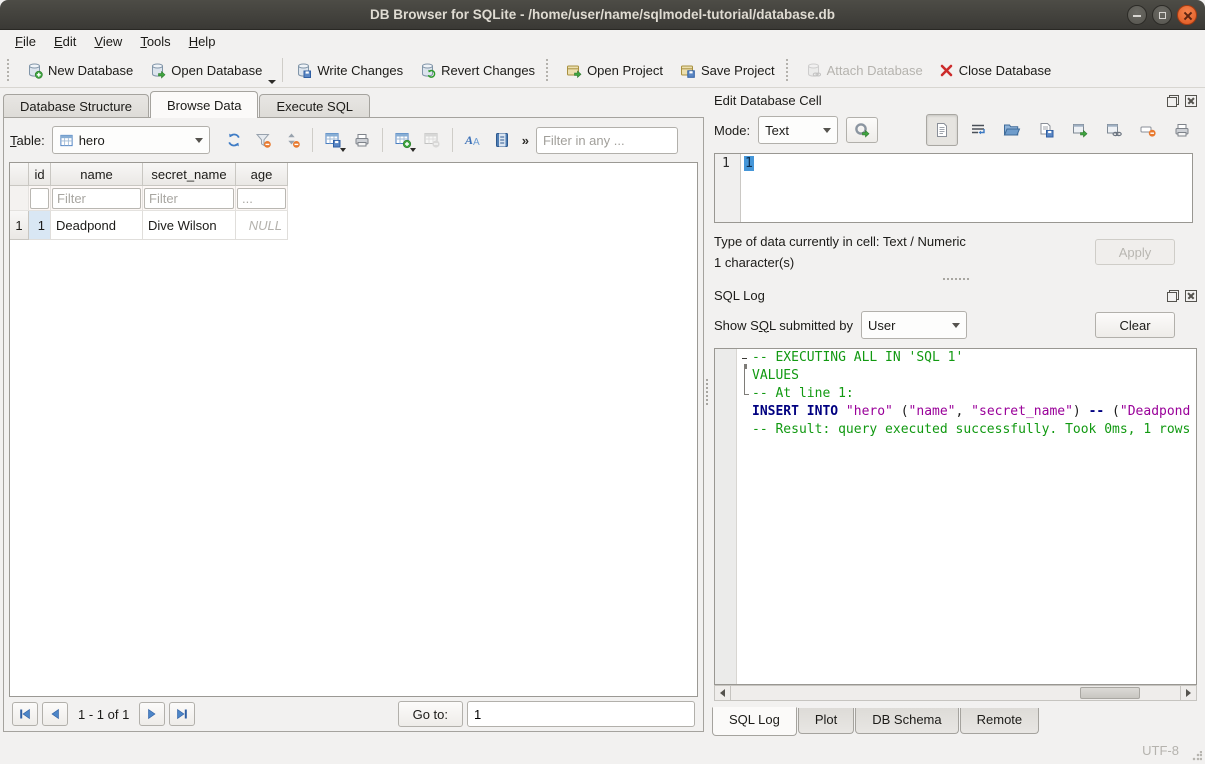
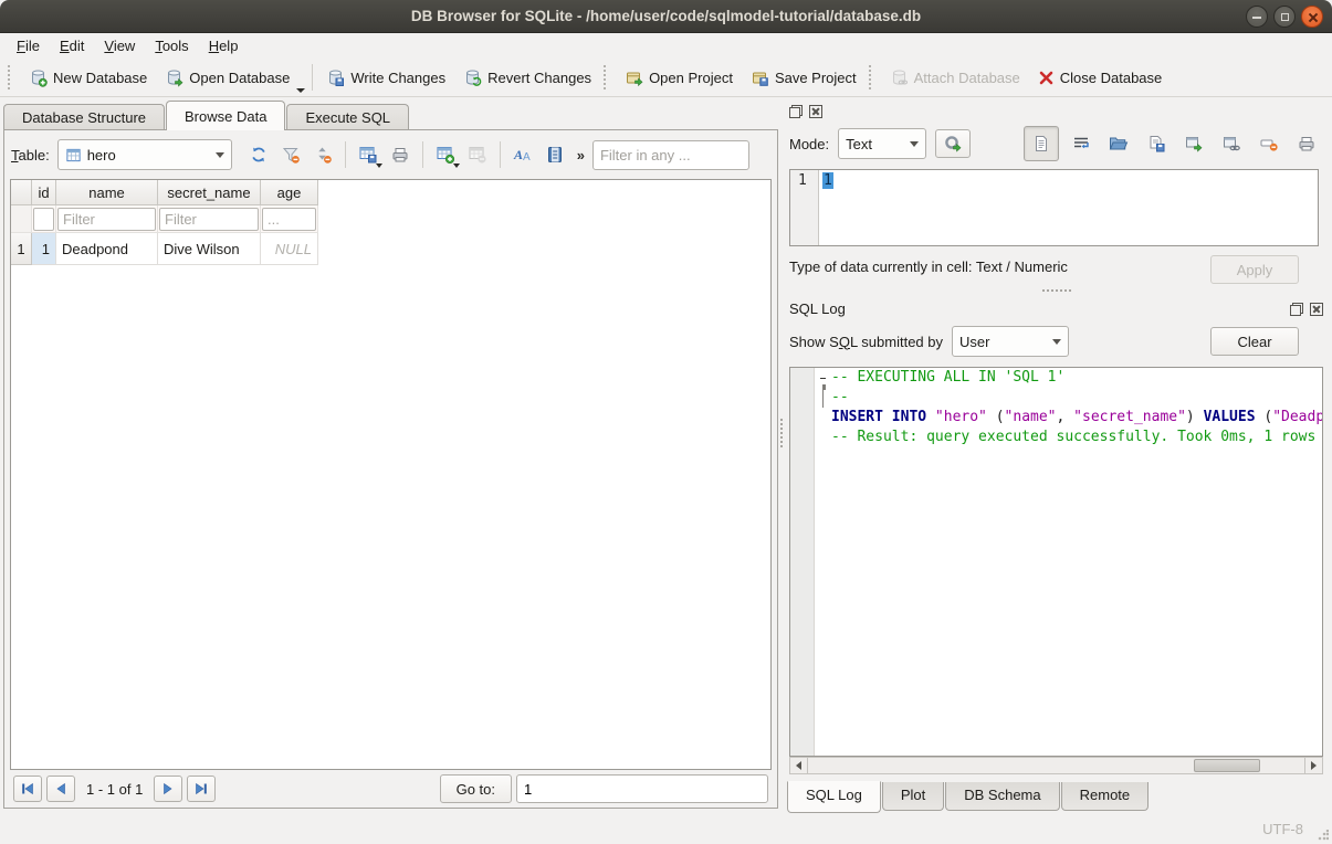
- DB Browser for SQLite - /home/user/name/sqlmodel-tutorial/database.db
+ DB Browser for SQLite - /home/user/code/sqlmodel-tutorial/database.db
  File
  Edit
  View
  Tools
  Help
  New Database
  Open Database
  Write Changes
  Revert Changes
  Open Project
  Save Project
  Attach Database
  Close Database
  Database Structure
  Browse Data
  Execute SQL
  Table:
  hero
  A
  A
  »
  Filter in any ...
  id
  name
  secret_name
  age
  Filter
  Filter
  ...
  1
  1
  Deadpond
  Dive Wilson
  NULL
  1 - 1 of 1
  Go to:
  1
- Edit Database Cell
  Mode:
  Text
  1
  1
  Type of data currently in cell: Text / Numeric
- 1 character(s)
  Apply
  SQL Log
  Show SQL submitted by
  User
  Clear
  -- EXECUTING ALL IN 'SQL 1'
- VALUES
+ --
- -- At line 1:
- INSERT INTO "hero" ("name", "secret_name") -- ("Deadpond
+ INSERT INTO "hero" ("name", "secret_name") VALUES ("Deadp
  -- Result: query executed successfully. Took 0ms, 1 rows
  SQL Log
  Plot
  DB Schema
  Remote
  UTF-8
